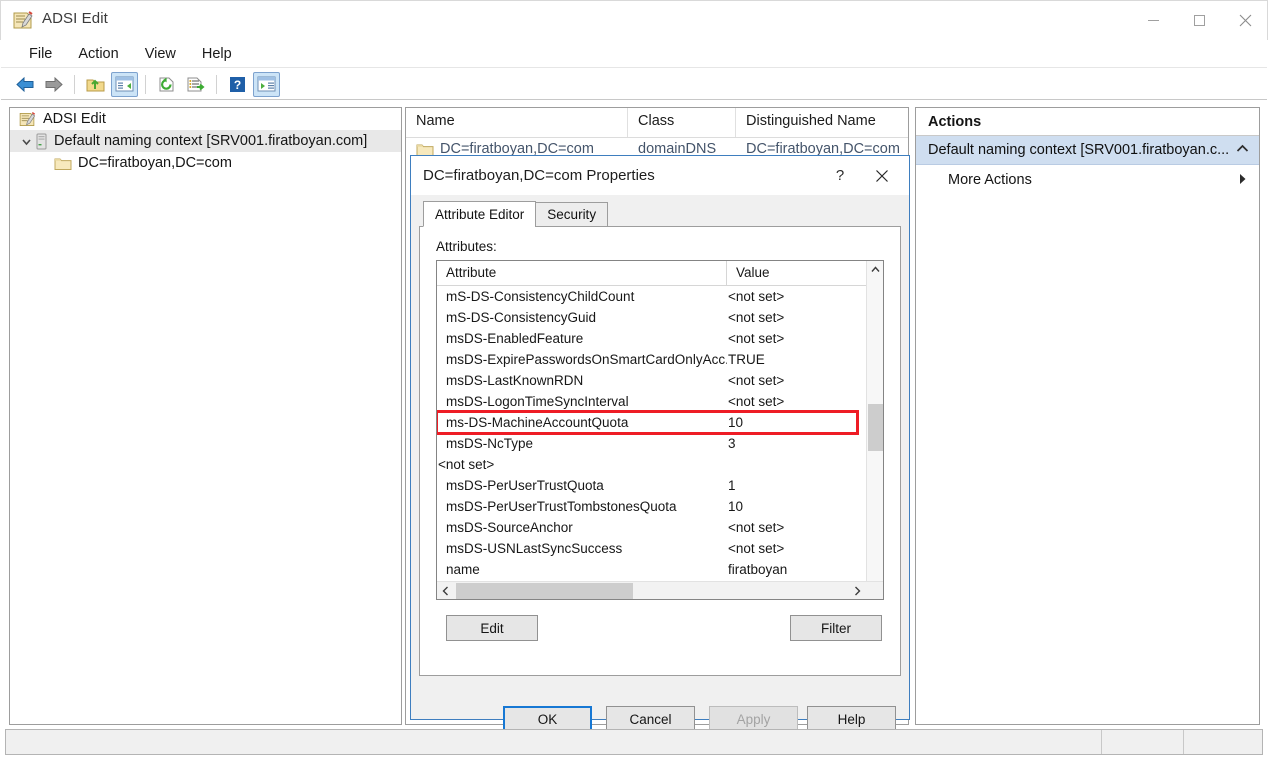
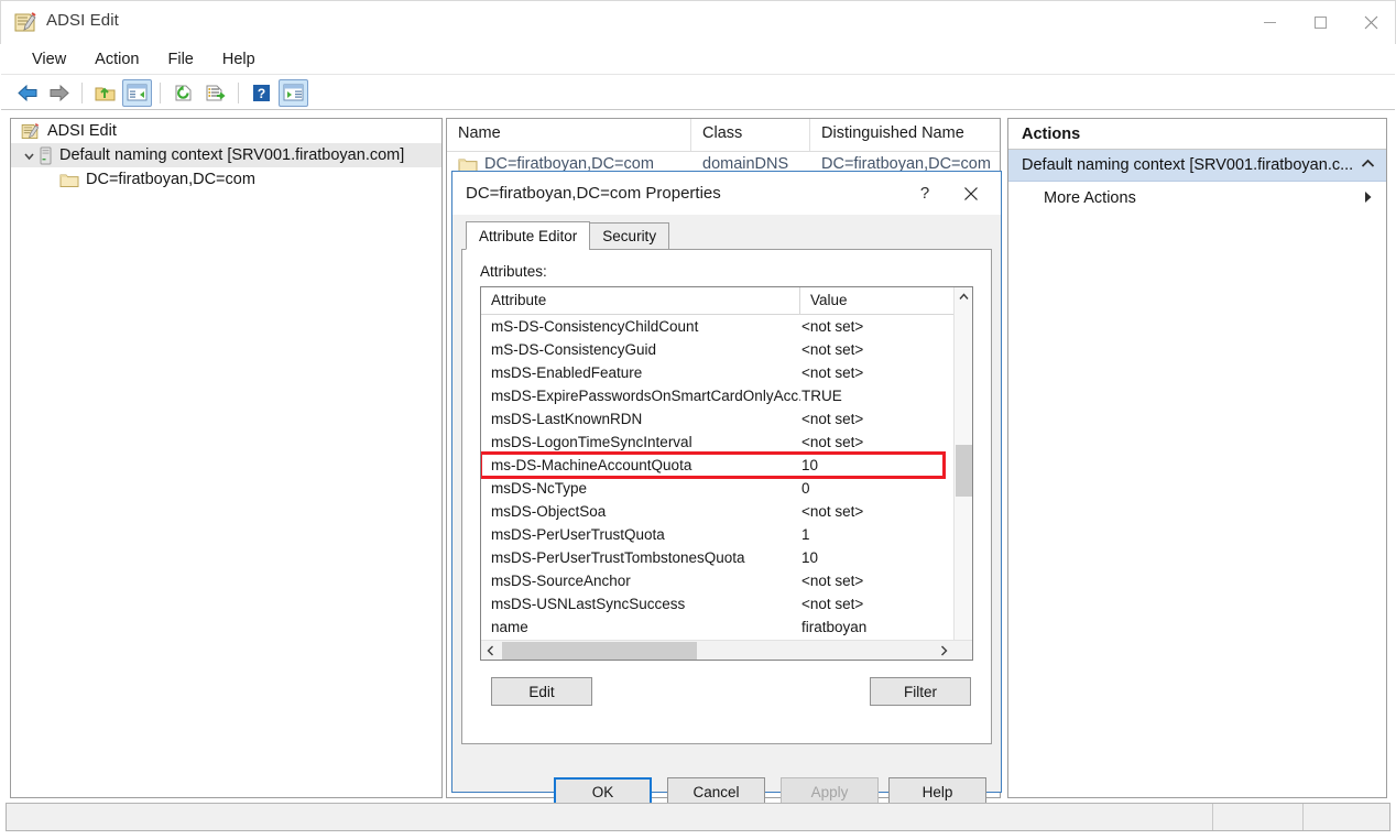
  ADSI Edit
- File
+ View
  Action
- View
+ File
  Help
  ?
  ADSI Edit
  Default naming context [SRV001.firatboyan.com]
  DC=firatboyan,DC=com
  Name
  Class
  Distinguished Name
  DC=firatboyan,DC=com
  domainDNS
  DC=firatboyan,DC=com
  Actions
  Default naming context [SRV001.firatboyan.c...
  More Actions
  DC=firatboyan,DC=com Properties
  ?
  Attribute Editor
  Security
  Attributes:
  Attribute
  Value
  mS-DS-ConsistencyChildCount
  <not set>
  mS-DS-ConsistencyGuid
  <not set>
  msDS-EnabledFeature
  <not set>
  msDS-ExpirePasswordsOnSmartCardOnlyAcc.
  TRUE
  msDS-LastKnownRDN
  <not set>
  msDS-LogonTimeSyncInterval
  <not set>
  ms-DS-MachineAccountQuota
  10
  msDS-NcType
- 3
+ 0
+ msDS-ObjectSoa
  <not set>
  msDS-PerUserTrustQuota
  1
  msDS-PerUserTrustTombstonesQuota
  10
  msDS-SourceAnchor
  <not set>
  msDS-USNLastSyncSuccess
  <not set>
  name
  firatboyan
  Edit
  Filter
  OK
  Cancel
  Apply
  Help
